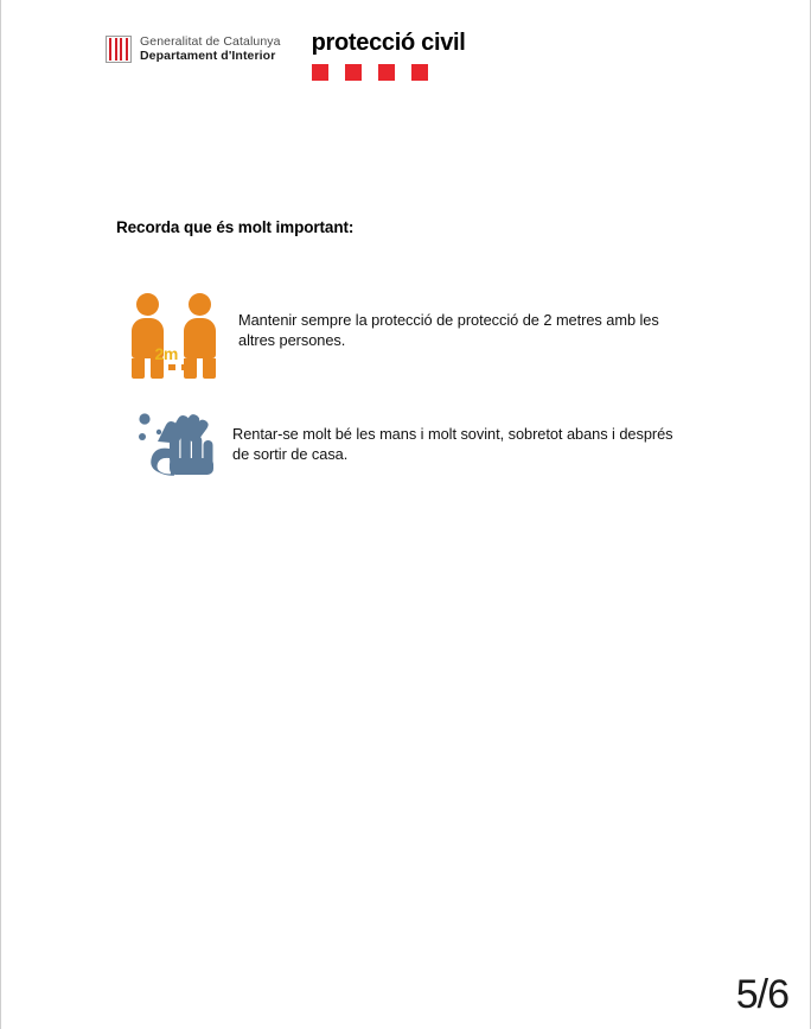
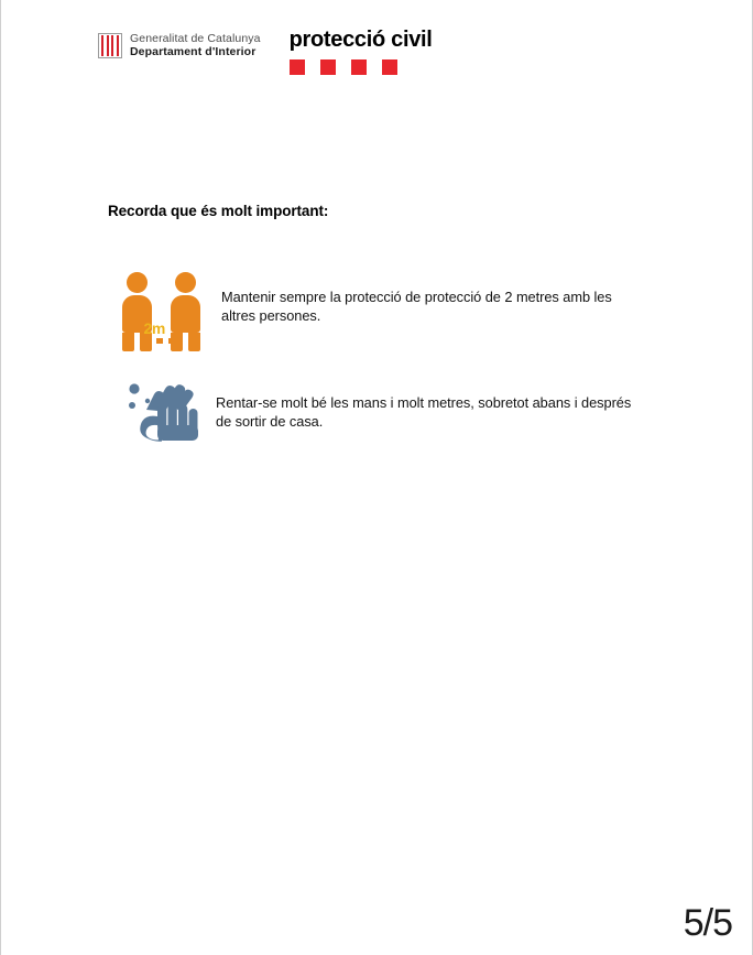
  Generalitat de Catalunya
  Departament d'Interior
  protecció civil
  Recorda que és molt important:
  2m
  Mantenir sempre la protecció de protecció de 2 metres amb les altres persones.
- Rentar-se molt bé les mans i molt sovint, sobretot abans i després de sortir de casa.
+ Rentar-se molt bé les mans i molt metres, sobretot abans i després de sortir de casa.
- 5/6
+ 5/5
